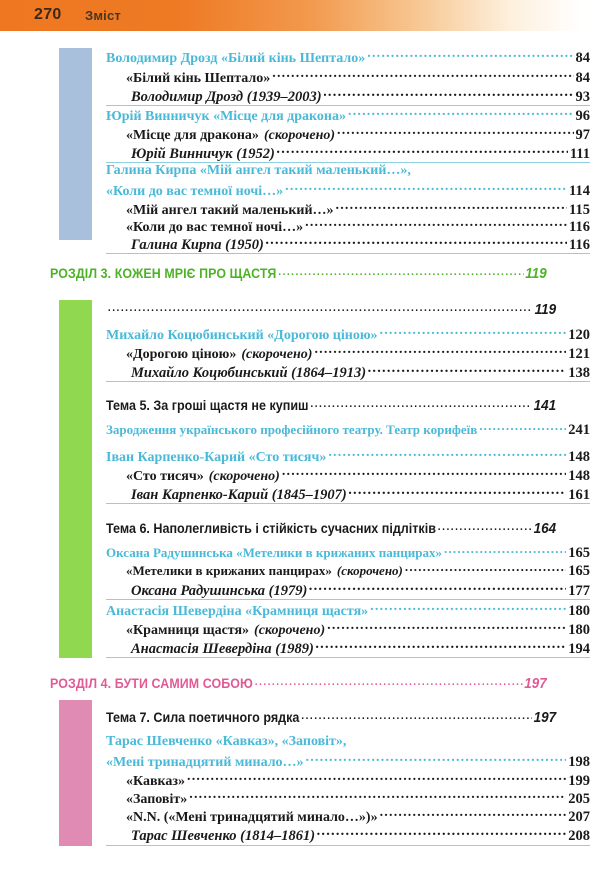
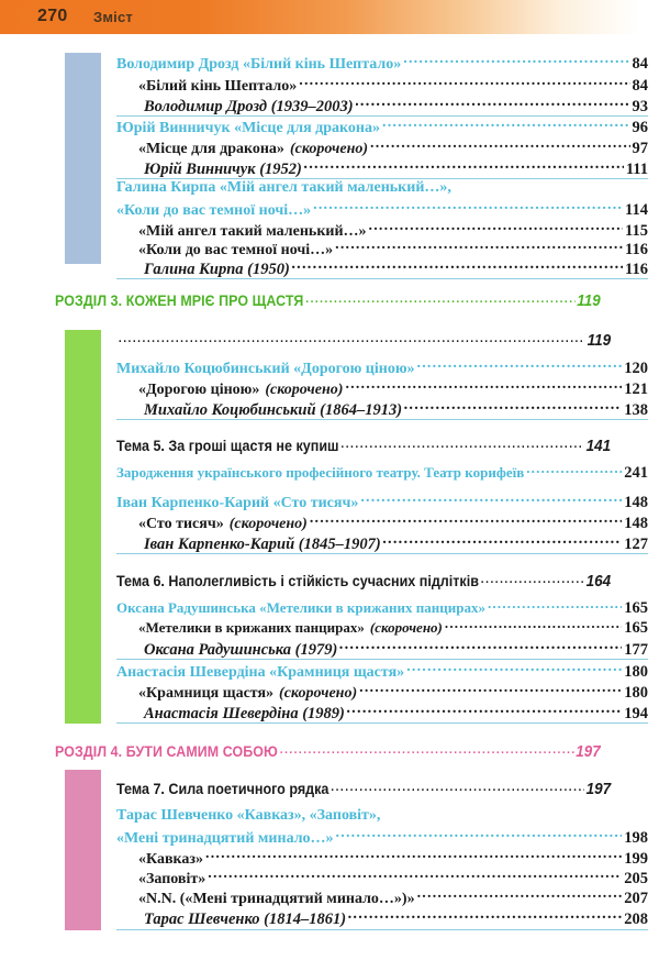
  270
  Зміст
  Володимир Дрозд «Білий кінь Шептало»
  84
  «Білий кінь Шептало»
  84
  Володимир Дрозд (1939–2003)
  93
  Юрій Винничук «Місце для дракона»
  96
  «Місце для дракона» (скорочено)
  97
  Юрій Винничук (1952)
  111
  Галина Кирпа «Мій ангел такий маленький…»,
  «Коли до вас темної ночі…»
  114
  «Мій ангел такий маленький…»
  115
  «Коли до вас темної ночі…»
  116
  Галина Кирпа (1950)
  116
  РОЗДІЛ 3. КОЖЕН МРІЄ ПРО ЩАСТЯ
  119
  119
  Михайло Коцюбинський «Дорогою ціною»
  120
  «Дорогою ціною» (скорочено)
  121
  Михайло Коцюбинський (1864–1913)
  138
  Тема 5. За гроші щастя не купиш
  141
  Зародження українського професійного театру. Театр корифеїв
  241
  Іван Карпенко-Карий «Сто тисяч»
  148
  «Сто тисяч» (скорочено)
  148
  Іван Карпенко-Карий (1845–1907)
- 161
+ 127
  Тема 6. Наполегливість і стійкість сучасних підлітків
  164
  Оксана Радушинська «Метелики в крижаних панцирах»
  165
  «Метелики в крижаних панцирах» (скорочено)
  165
  Оксана Радушинська (1979)
  177
  Анастасія Шевердіна «Крамниця щастя»
  180
  «Крамниця щастя» (скорочено)
  180
  Анастасія Шевердіна (1989)
  194
  РОЗДІЛ 4. БУТИ САМИМ СОБОЮ
  197
  Тема 7. Сила поетичного рядка
  197
  Тарас Шевченко «Кавказ», «Заповіт»,
  «Мені тринадцятий минало…»
  198
  «Кавказ»
  199
  «Заповіт»
  205
  «N.N. («Мені тринадцятий минало…»)»
  207
  Тарас Шевченко (1814–1861)
  208
